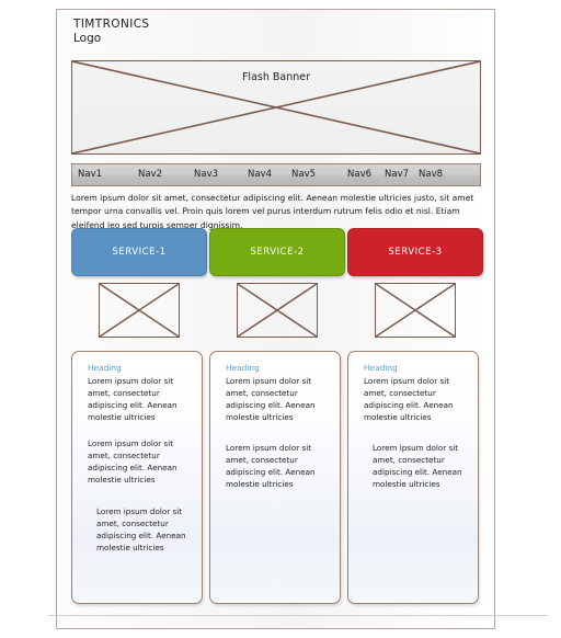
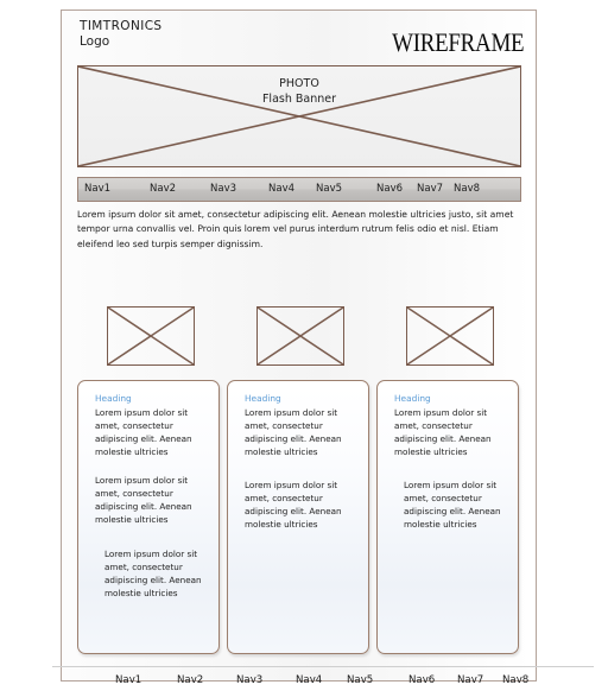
  TIMTRONICS
  Logo
+ WIREFRAME
+ PHOTO
  Flash Banner
  Nav1 Nav2 Nav3 Nav4 Nav5 Nav6 Nav7 Nav8
  Lorem ipsum dolor sit amet, consectetur adipiscing elit. Aenean molestie ultricies justo, sit amet tempor urna convallis vel. Proin quis lorem vel purus interdum rutrum felis odio et nisl. Etiam eleifend leo sed turpis semper dignissim.
- SERVICE-1
- SERVICE-2
- SERVICE-3
  Heading
  Lorem ipsum dolor sit amet, consectetur adipiscing elit. Aenean molestie ultricies
  Lorem ipsum dolor sit amet, consectetur adipiscing elit. Aenean molestie ultricies
  Lorem ipsum dolor sit amet, consectetur adipiscing elit. Aenean molestie ultricies
  Heading
  Lorem ipsum dolor sit amet, consectetur adipiscing elit. Aenean molestie ultricies
  Lorem ipsum dolor sit amet, consectetur adipiscing elit. Aenean molestie ultricies
  Heading
  Lorem ipsum dolor sit amet, consectetur adipiscing elit. Aenean molestie ultricies
  Lorem ipsum dolor sit amet, consectetur adipiscing elit. Aenean molestie ultricies
+ Nav1
+ Nav2
+ Nav3
+ Nav4
+ Nav5
+ Nav6
+ Nav7
+ Nav8
